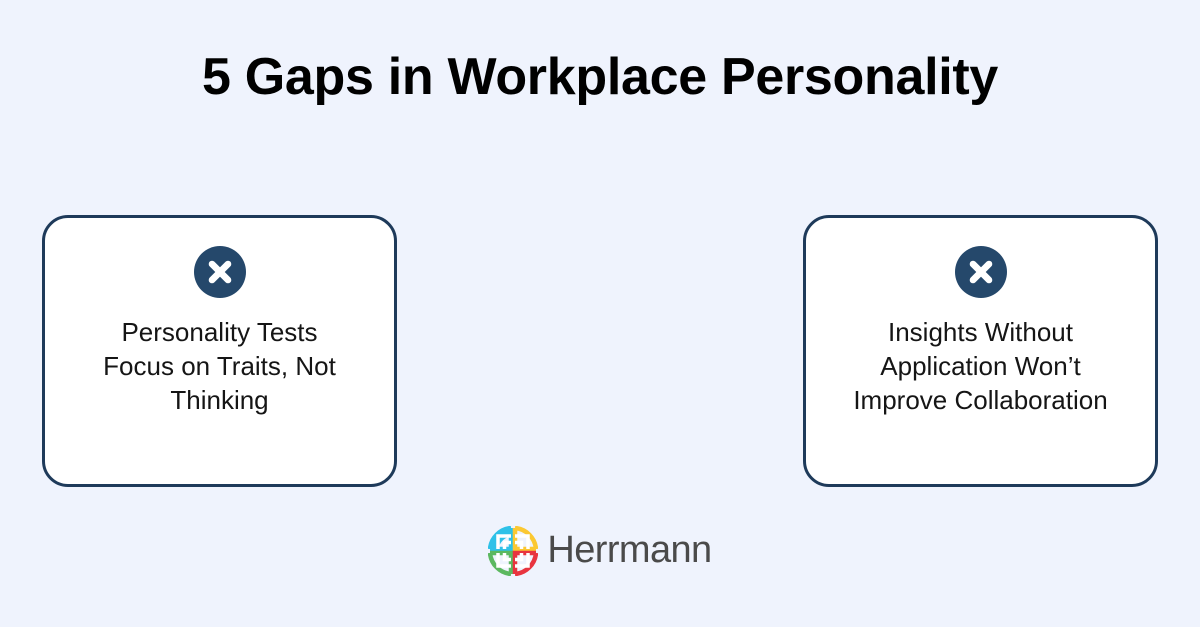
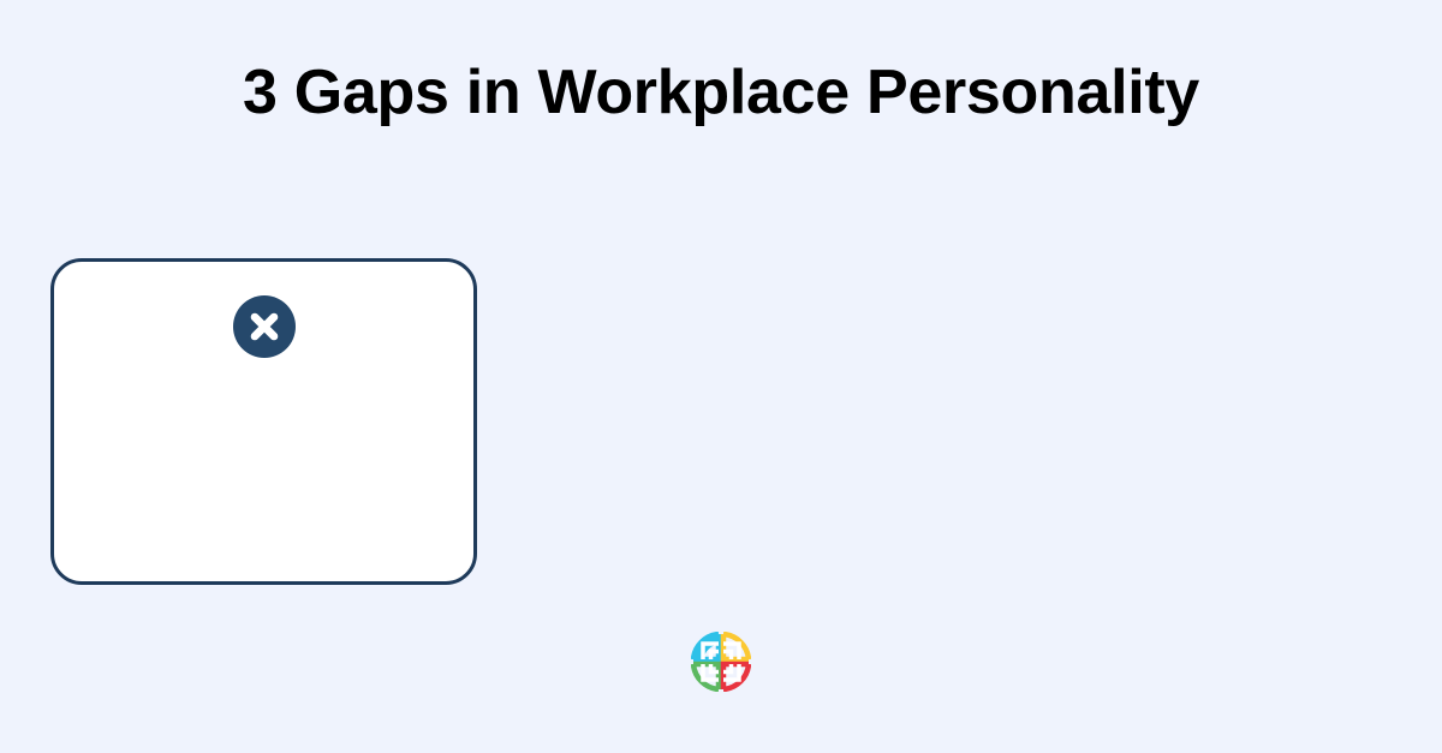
- 5 Gaps in Workplace Personality
+ 3 Gaps in Workplace Personality
- Personality Tests
- Focus on Traits, Not
- Thinking
- Insights Without
- Application Won’t
- Improve Collaboration
- Herrmann
